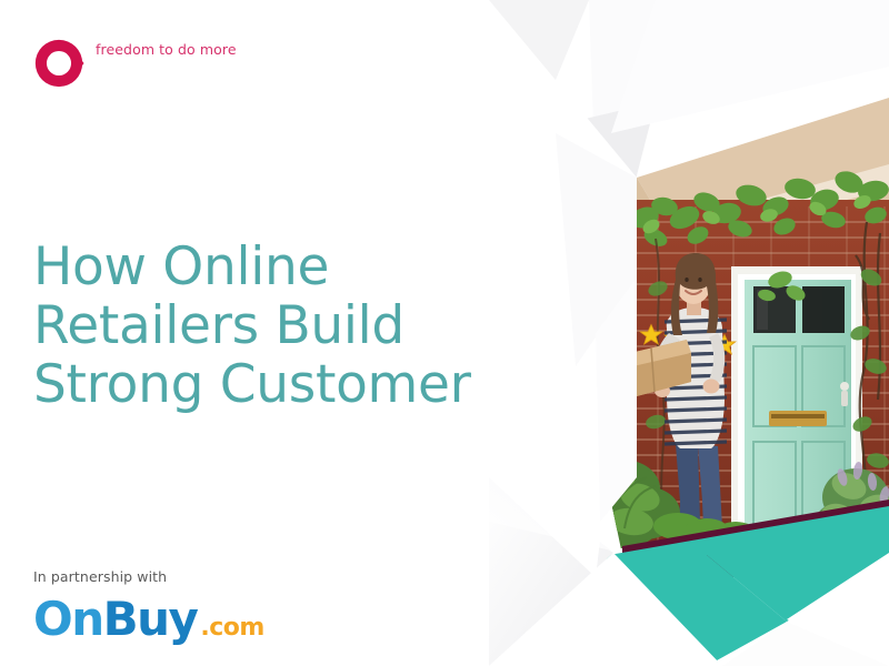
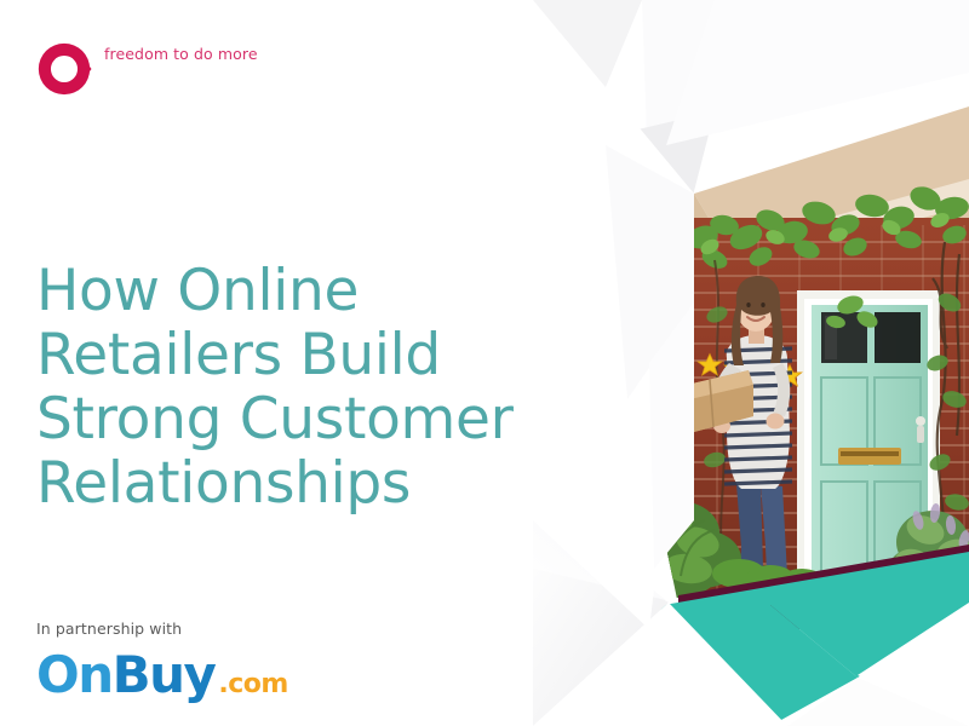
  freedom to do more
  How Online
  Retailers Build
  Strong Customer
+ Relationships
  In partnership with
  OnBuy.com
